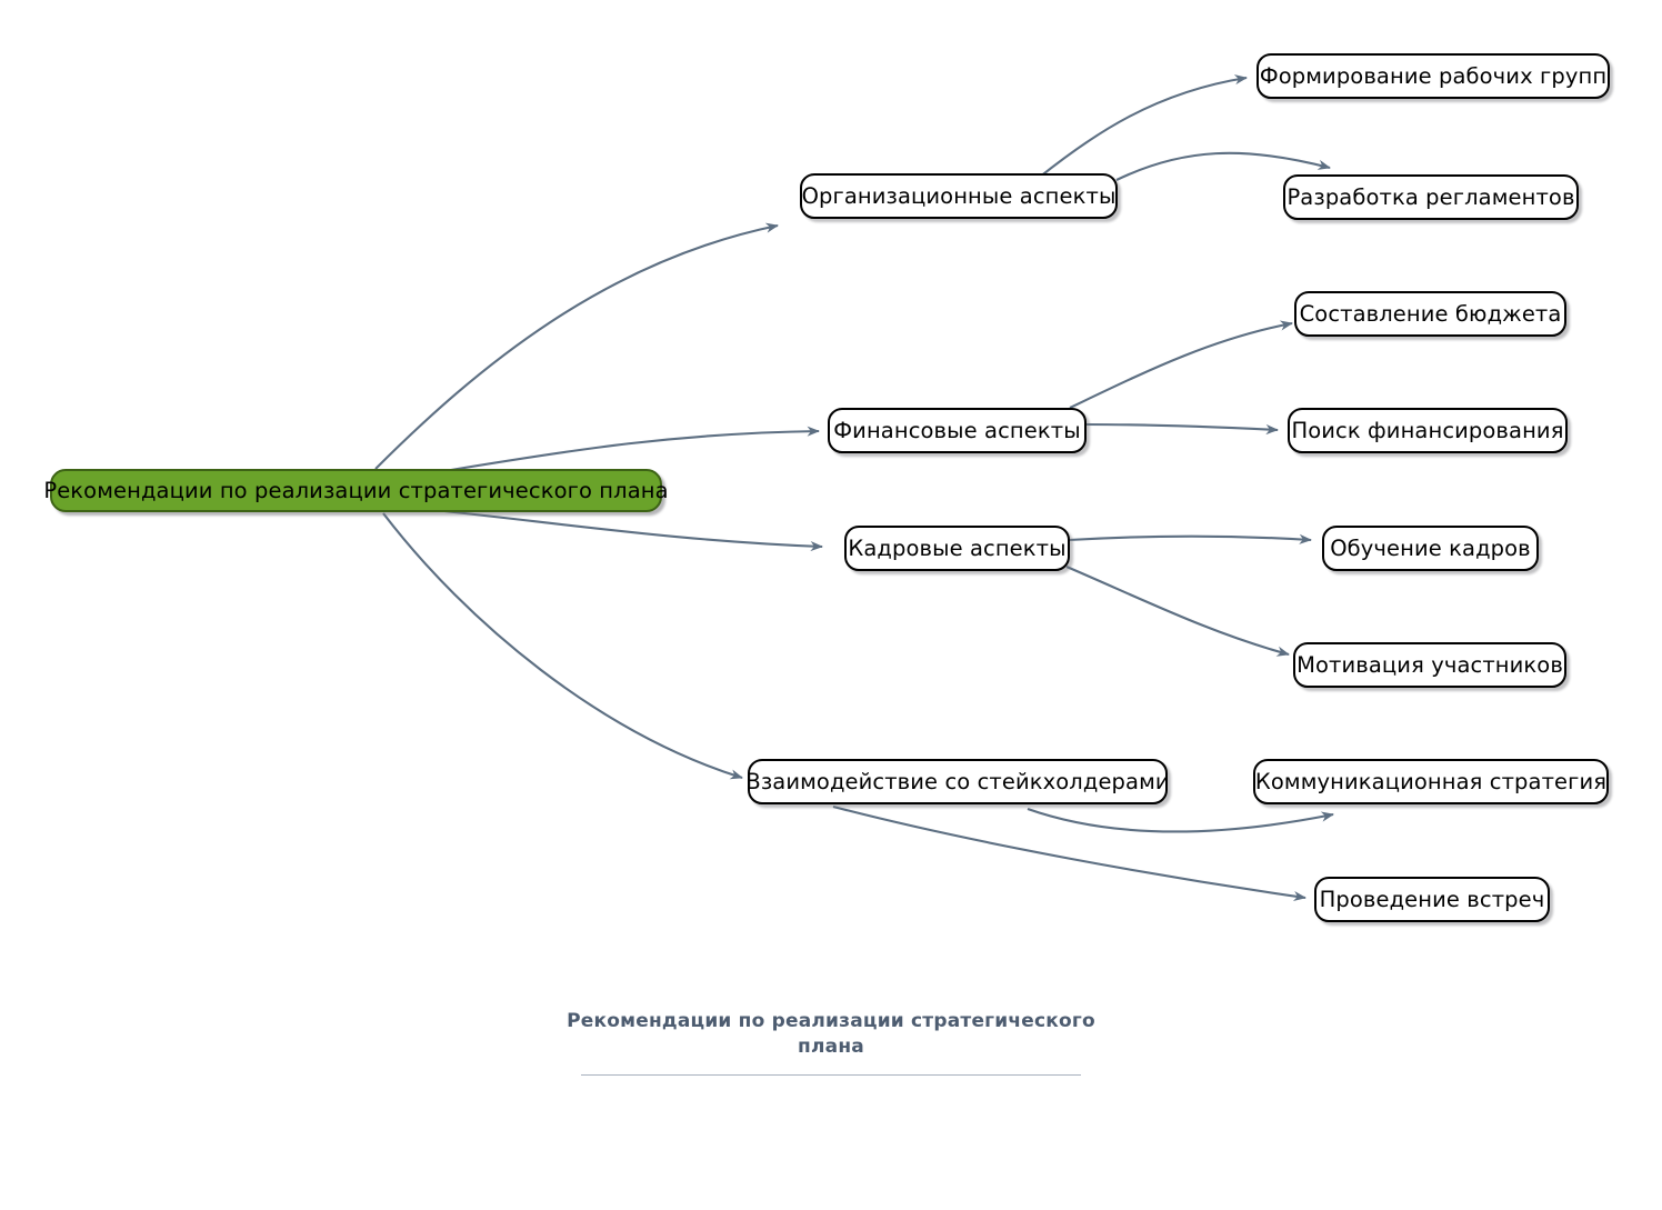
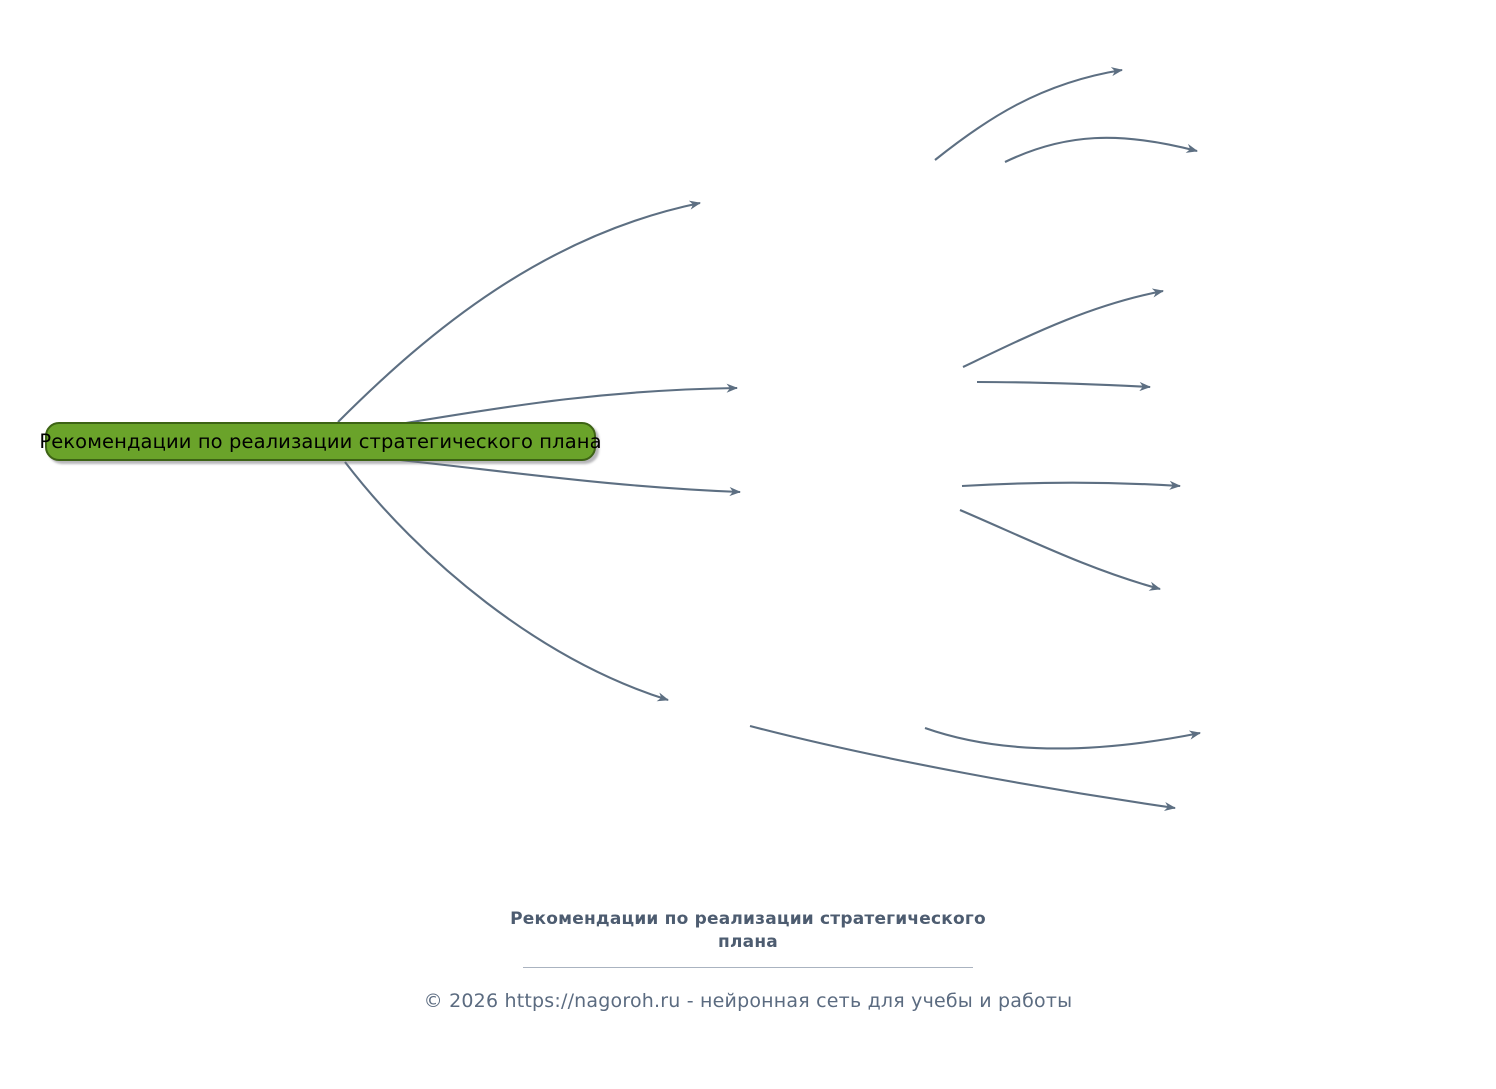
  Рекомендации по реализации стратегического плана
- Организационные аспекты
- Финансовые аспекты
- Кадровые аспекты
- Взаимодействие со стейкхолдерами
- Формирование рабочих групп
- Разработка регламентов
- Составление бюджета
- Поиск финансирования
- Обучение кадров
- Мотивация участников
- Коммуникационная стратегия
- Проведение встреч
  Рекомендации по реализации стратегического плана
+ © 2026 https://nagoroh.ru - нейронная сеть для учебы и работы
